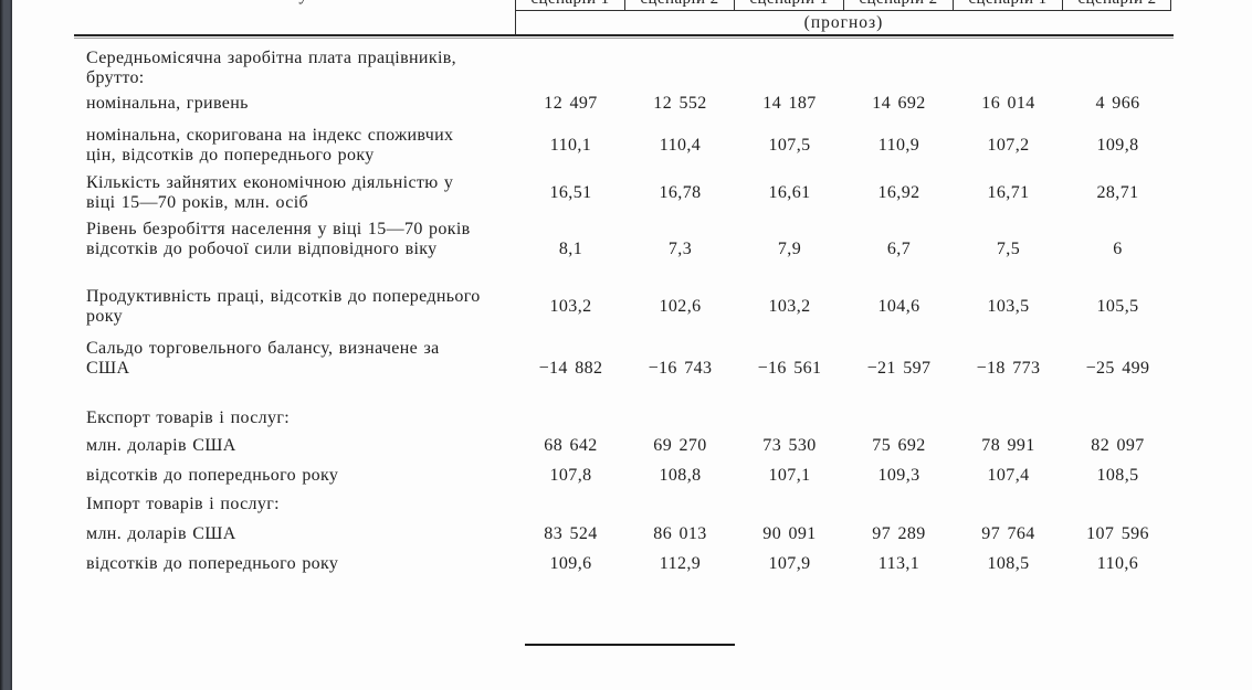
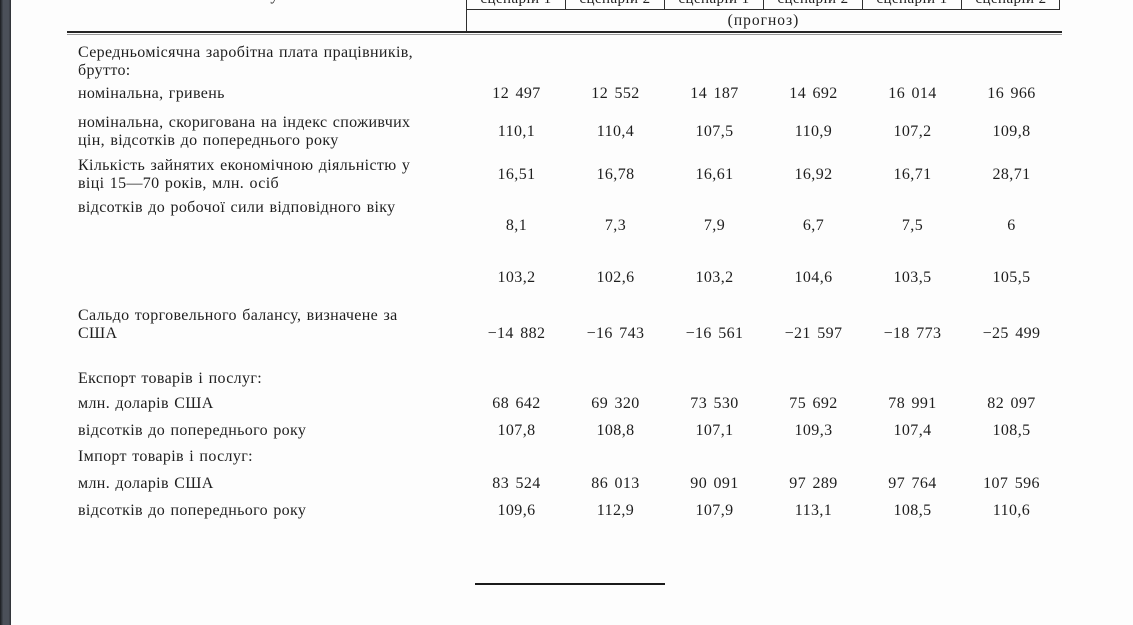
  (прогноз)
  Середньомісячна заробітна плата працівників,
  брутто:
  номінальна, гривень
  12 497
  12 552
  14 187
  14 692
  16 014
- 4 966
+ 16 966
  номінальна, скоригована на індекс споживчих
  цін, відсотків до попереднього року
  110,1
  110,4
  107,5
  110,9
  107,2
  109,8
  Кількість зайнятих економічною діяльністю у
  віці 15—70 років, млн. осіб
  16,51
  16,78
  16,61
  16,92
  16,71
  28,71
- Рівень безробіття населення у віці 15—70 років
  відсотків до робочої сили відповідного віку
  8,1
  7,3
  7,9
  6,7
  7,5
  6
- Продуктивність праці, відсотків до попереднього
- року
  103,2
  102,6
  103,2
  104,6
  103,5
  105,5
  Сальдо торговельного балансу, визначене за
  США
  −14 882
  −16 743
  −16 561
  −21 597
  −18 773
  −25 499
  Експорт товарів і послуг:
  млн. доларів США
  68 642
- 69 270
+ 69 320
  73 530
  75 692
  78 991
  82 097
  відсотків до попереднього року
  107,8
  108,8
  107,1
  109,3
  107,4
  108,5
  Імпорт товарів і послуг:
  млн. доларів США
  83 524
  86 013
  90 091
  97 289
  97 764
  107 596
  відсотків до попереднього року
  109,6
  112,9
  107,9
  113,1
  108,5
  110,6
